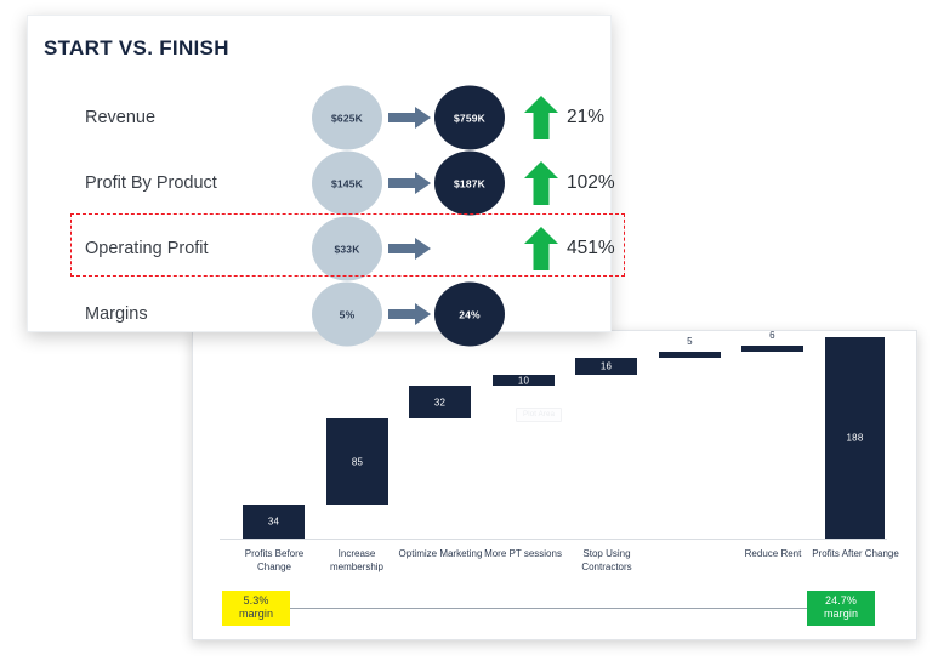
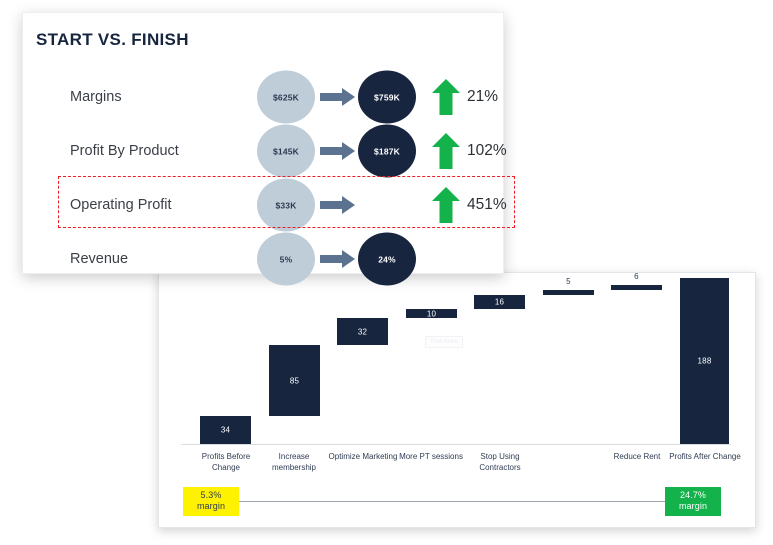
  34
  85
  32
  10
  16
  5
  6
  188
  Profits Before Change
  Increase membership
  Optimize Marketing
  More PT sessions
  Stop Using Contractors
  Reduce Rent
  Profits After Change
  5.3%
  margin
  24.7%
  margin
  START VS. FINISH
- Revenue
+ Margins
  $625K
  $759K
  21%
  Profit By Product
  $145K
  $187K
  102%
  Operating Profit
  $33K
  451%
- Margins
+ Revenue
  5%
  24%
